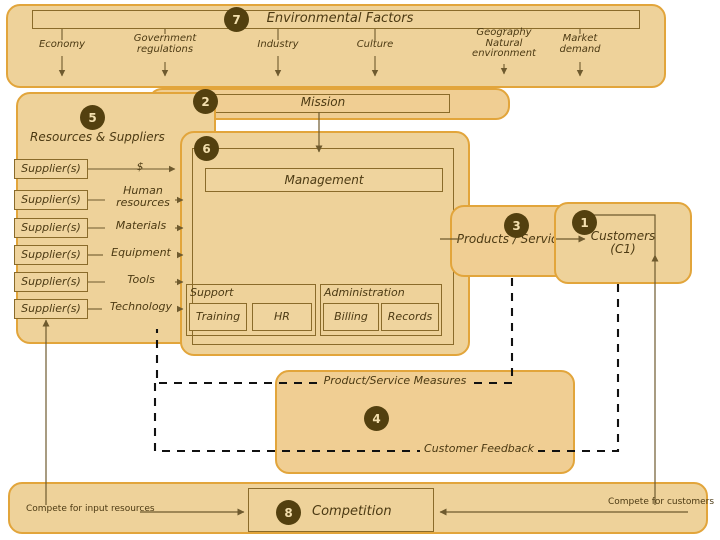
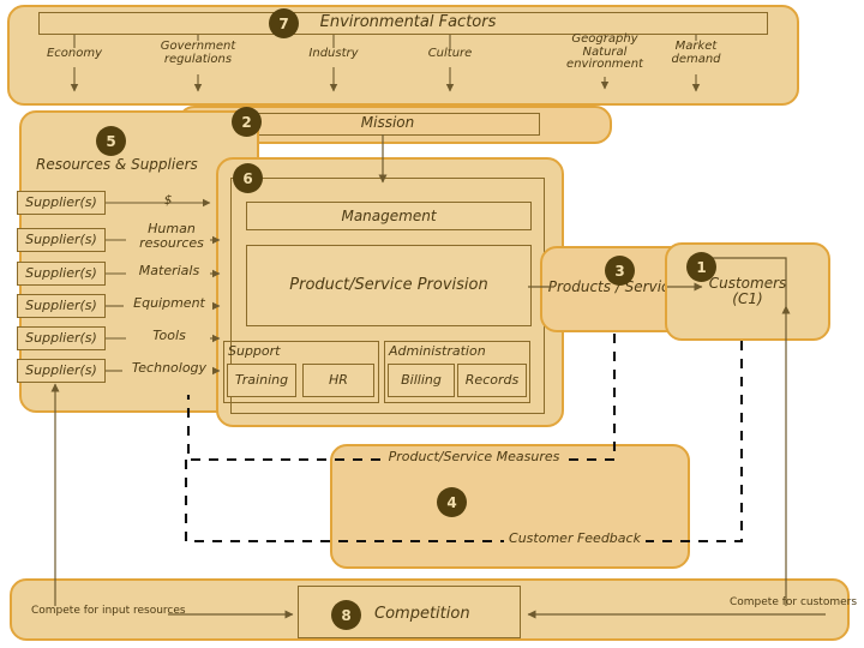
  Environmental Factors
  7
  Economy
  Government
  regulations
  Industry
  Culture
  Geography
  Natural
  environment
  Market
  demand
  Mission
  2
  Resources & Suppliers
  5
  Supplier(s)
  Supplier(s)
  Supplier(s)
  Supplier(s)
  Supplier(s)
  Supplier(s)
  $
  Human
  resources
  Materials
  Equipment
  Tools
  Technology
  6
  Management
+ Product/Service Provision
  Support
  Training
  HR
  Administration
  Billing
  Records
  roducts / Servi
  3
  Customers
  (C1)
  1
  4
  Product/Service Measures
  Customer Feedback
  Competition
  8
  Compete for input resources
  Compete for customers
